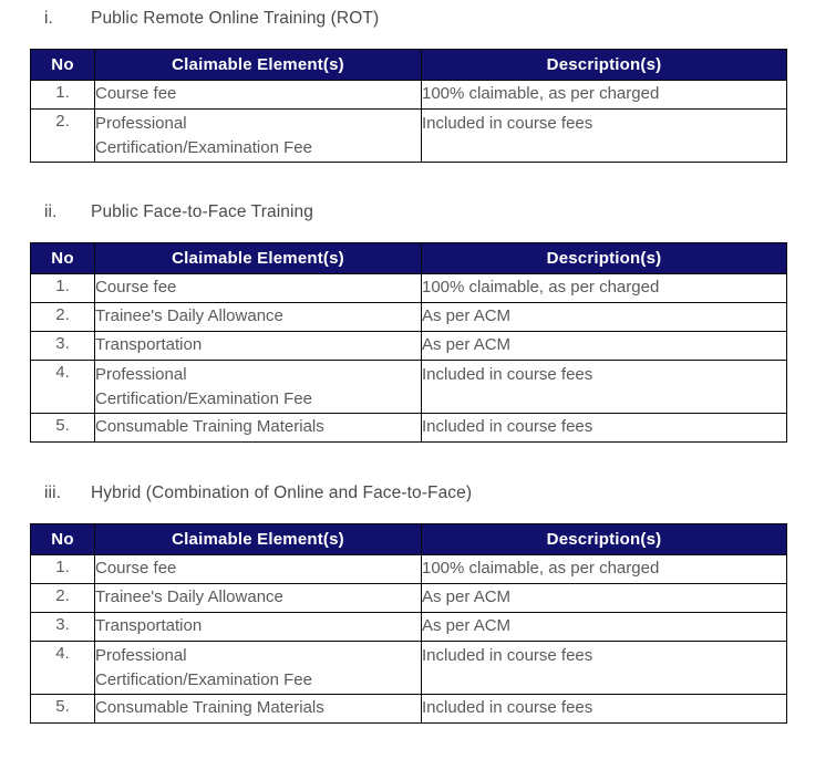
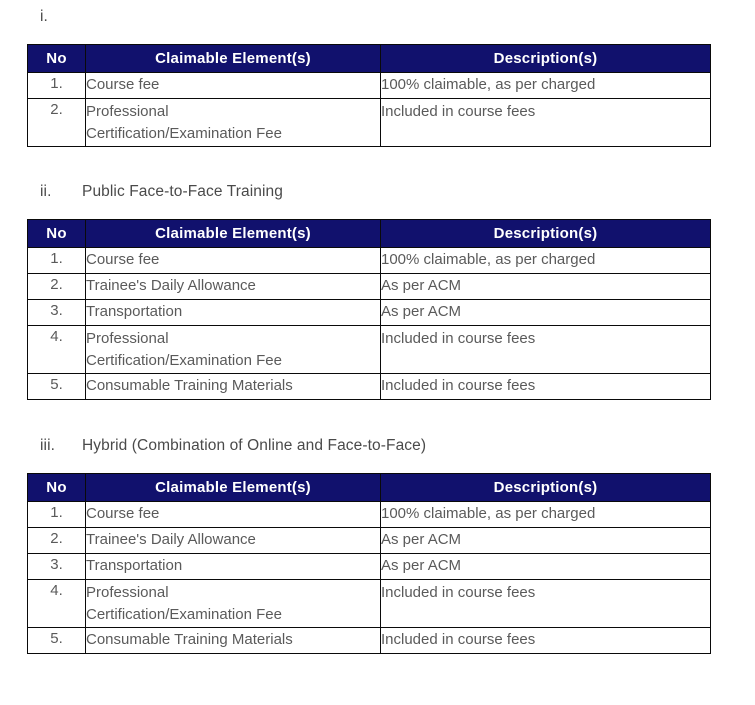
  i.
- Public Remote Online Training (ROT)
  No	Claimable Element(s)	Description(s)
  1.	Course fee	100% claimable, as per charged
  2.	ProfessionalCertification/Examination Fee	Included in course fees
  ii.
  Public Face-to-Face Training
  No	Claimable Element(s)	Description(s)
  1.	Course fee	100% claimable, as per charged
  2.	Trainee's Daily Allowance	As per ACM
  3.	Transportation	As per ACM
  4.	ProfessionalCertification/Examination Fee	Included in course fees
  5.	Consumable Training Materials	Included in course fees
  iii.
  Hybrid (Combination of Online and Face-to-Face)
  No	Claimable Element(s)	Description(s)
  1.	Course fee	100% claimable, as per charged
  2.	Trainee's Daily Allowance	As per ACM
  3.	Transportation	As per ACM
  4.	ProfessionalCertification/Examination Fee	Included in course fees
  5.	Consumable Training Materials	Included in course fees
